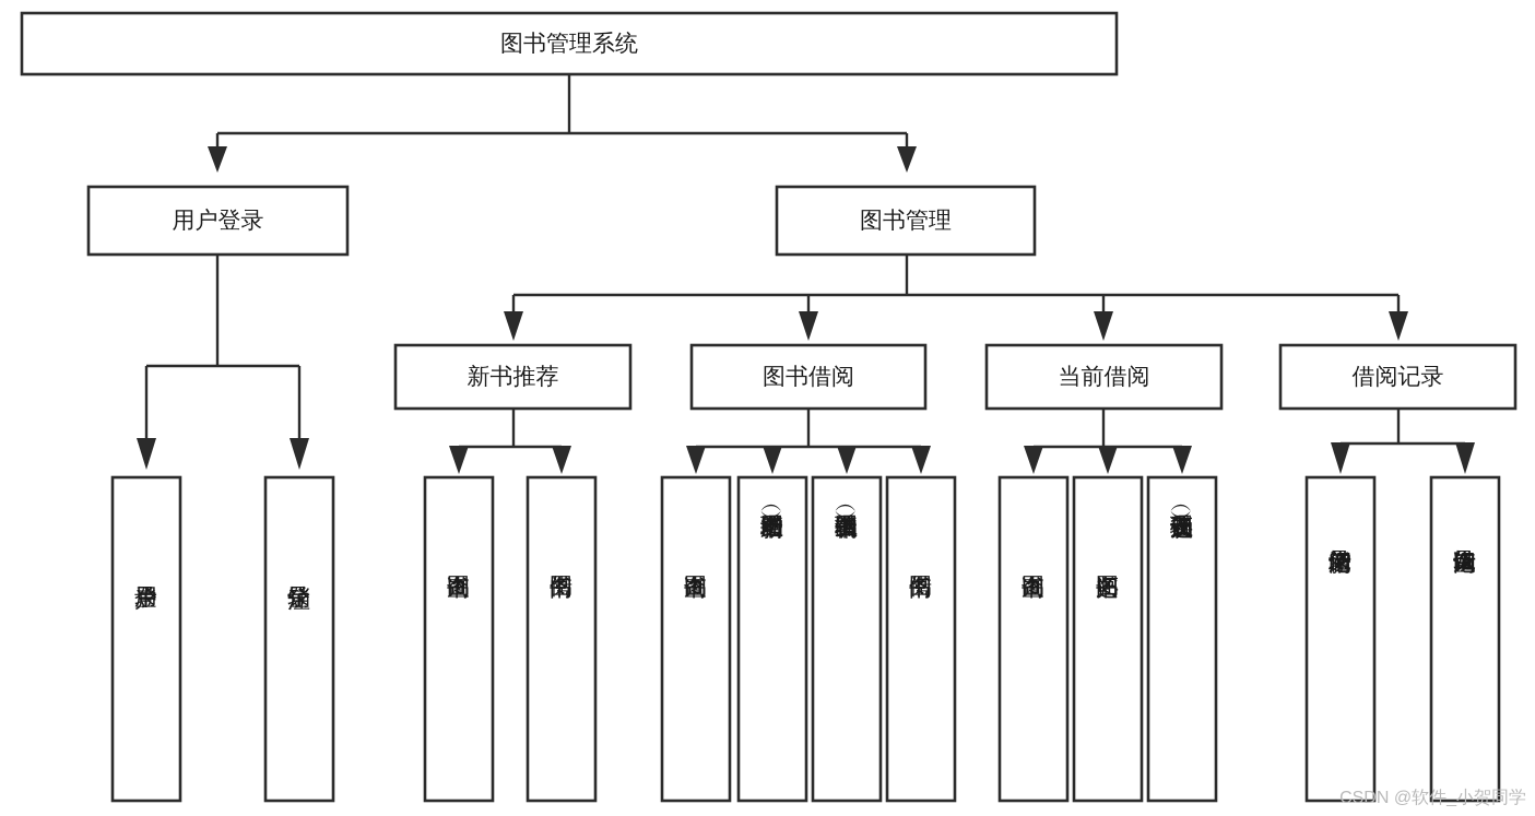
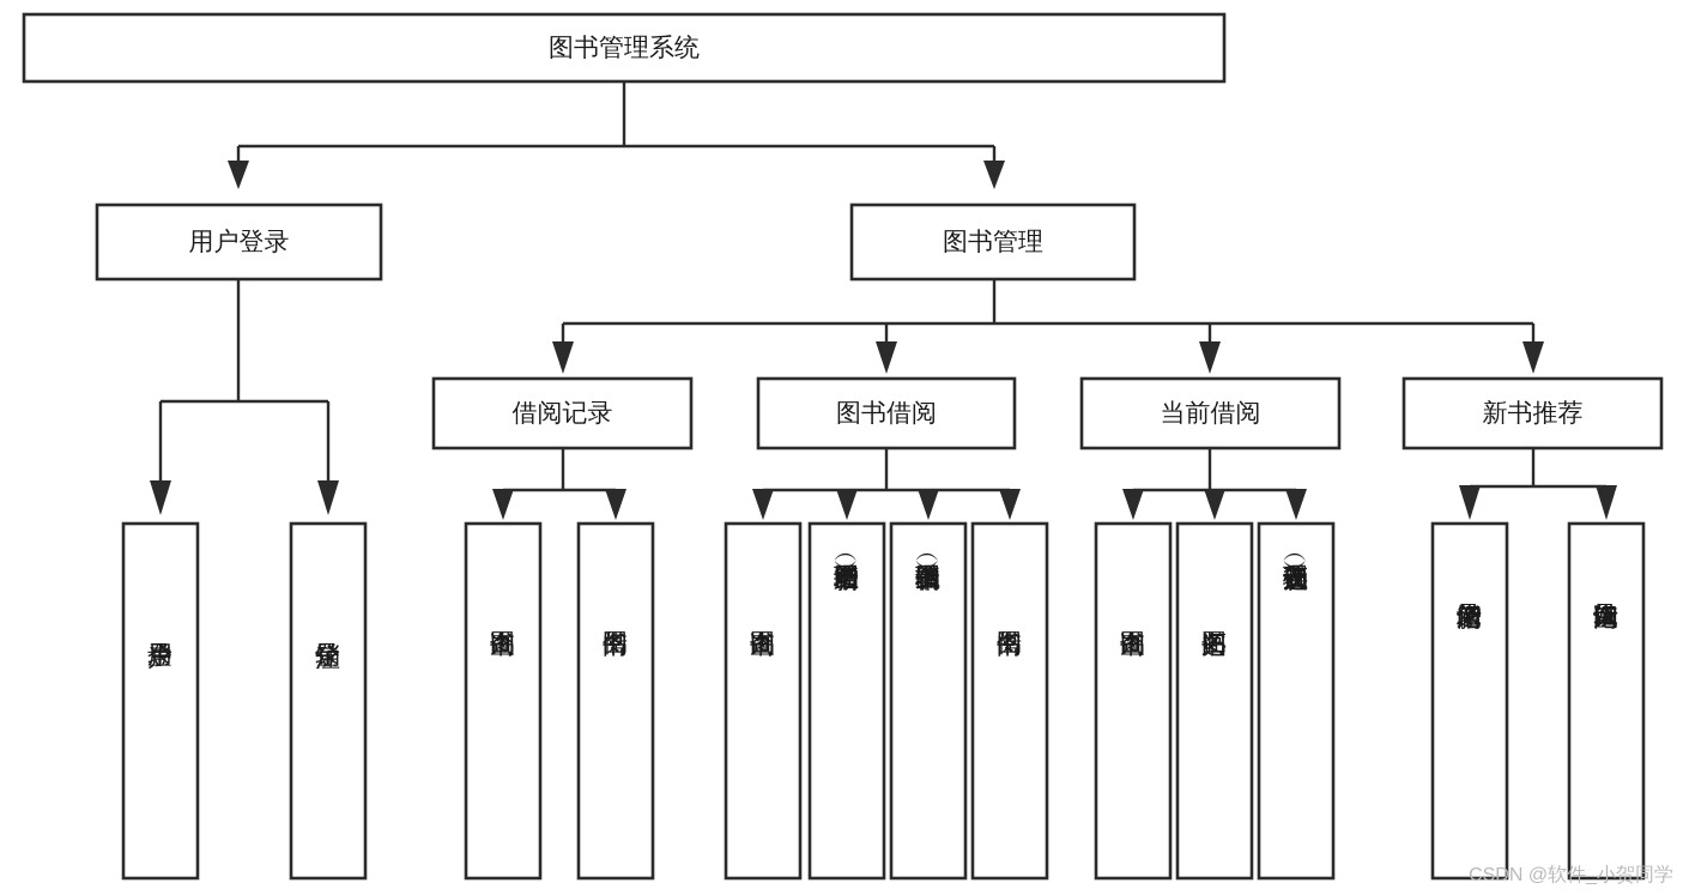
  图书管理系统
  用户登录
  图书管理
- 新书推荐
+ 借阅记录
  图书借阅
  当前借阅
- 借阅记录
+ 新书推荐
  CSDN @软件_小贺同学
